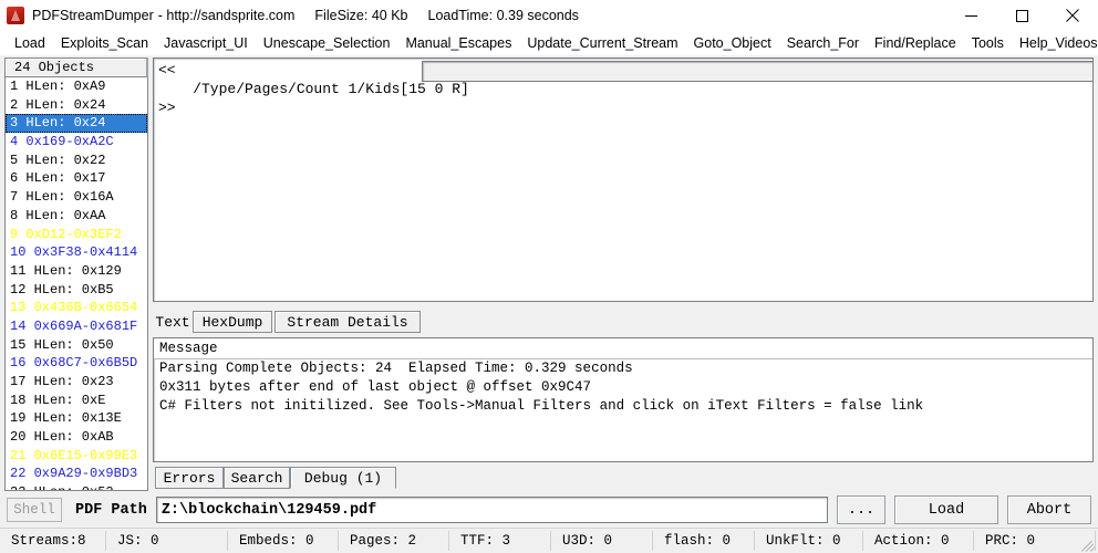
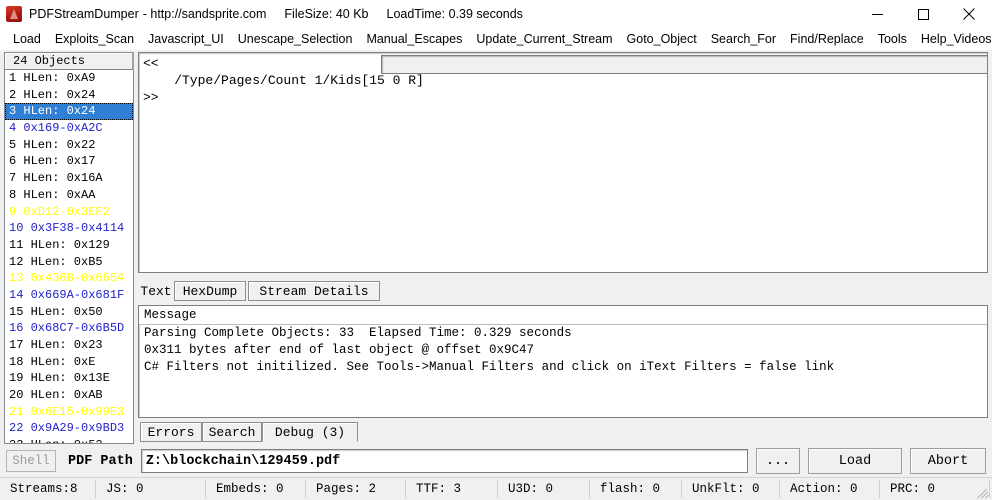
  PDFStreamDumper
  - http://sandsprite.com
  FileSize: 40 Kb
  LoadTime: 0.39 seconds
  Load
  Exploits_Scan
  Javascript_UI
  Unescape_Selection
  Manual_Escapes
  Update_Current_Stream
  Goto_Object
  Search_For
  Find/Replace
  Tools
  Help_Videos
  24 Objects
  1 HLen: 0xA9
  2 HLen: 0x24
  3 HLen: 0x24
  4 0x169-0xA2C
  5 HLen: 0x22
  6 HLen: 0x17
  7 HLen: 0x16A
  8 HLen: 0xAA
  9 0xD12-0x3EF2
  10 0x3F38-0x4114
  11 HLen: 0x129
  12 HLen: 0xB5
  13 0x436B-0x6654
  14 0x669A-0x681F
  15 HLen: 0x50
  16 0x68C7-0x6B5D
  17 HLen: 0x23
  18 HLen: 0xE
  19 HLen: 0x13E
  20 HLen: 0xAB
  21 0x6E15-0x99E3
  22 0x9A29-0x9BD3
  <<
  /Type/Pages/Count 1/Kids[15 0 R]
  >>
  Text
  HexDump
  Stream Details
  Message
- Parsing Complete Objects: 24 Elapsed Time: 0.329 seconds
+ Parsing Complete Objects: 33 Elapsed Time: 0.329 seconds
  0x311 bytes after end of last object @ offset 0x9C47
  C# Filters not initilized. See Tools->Manual Filters and click on iText Filters = false link
  Errors
  Search
- Debug (1)
+ Debug (3)
  Shell
  PDF Path
  Z:\blockchain\129459.pdf
  ...
  Load
  Abort
  Streams:8
  JS: 0
  Embeds: 0
  Pages: 2
  TTF: 3
  U3D: 0
  flash: 0
  UnkFlt: 0
  Action: 0
  PRC: 0
